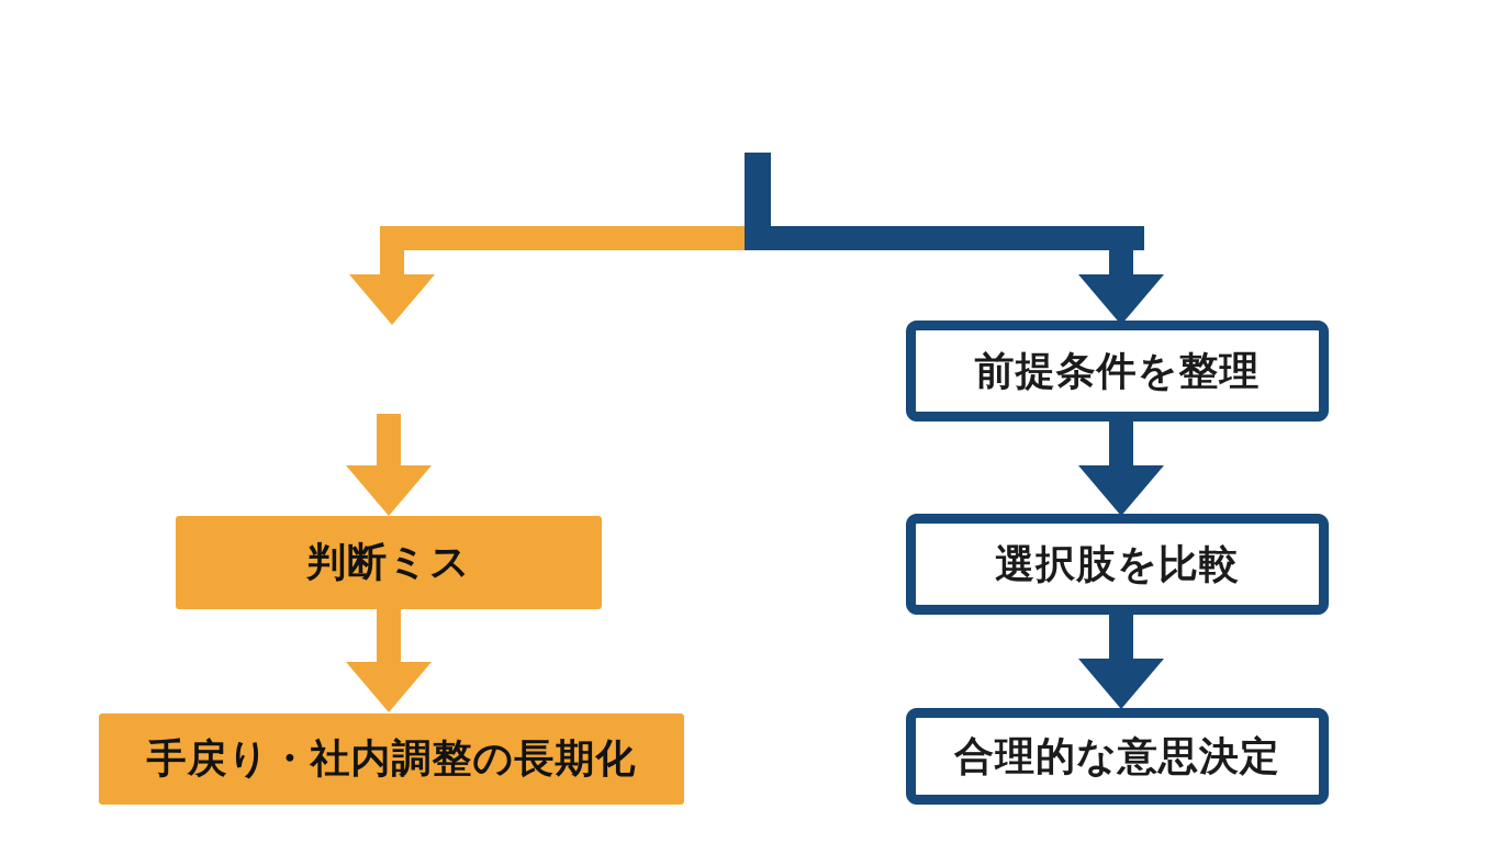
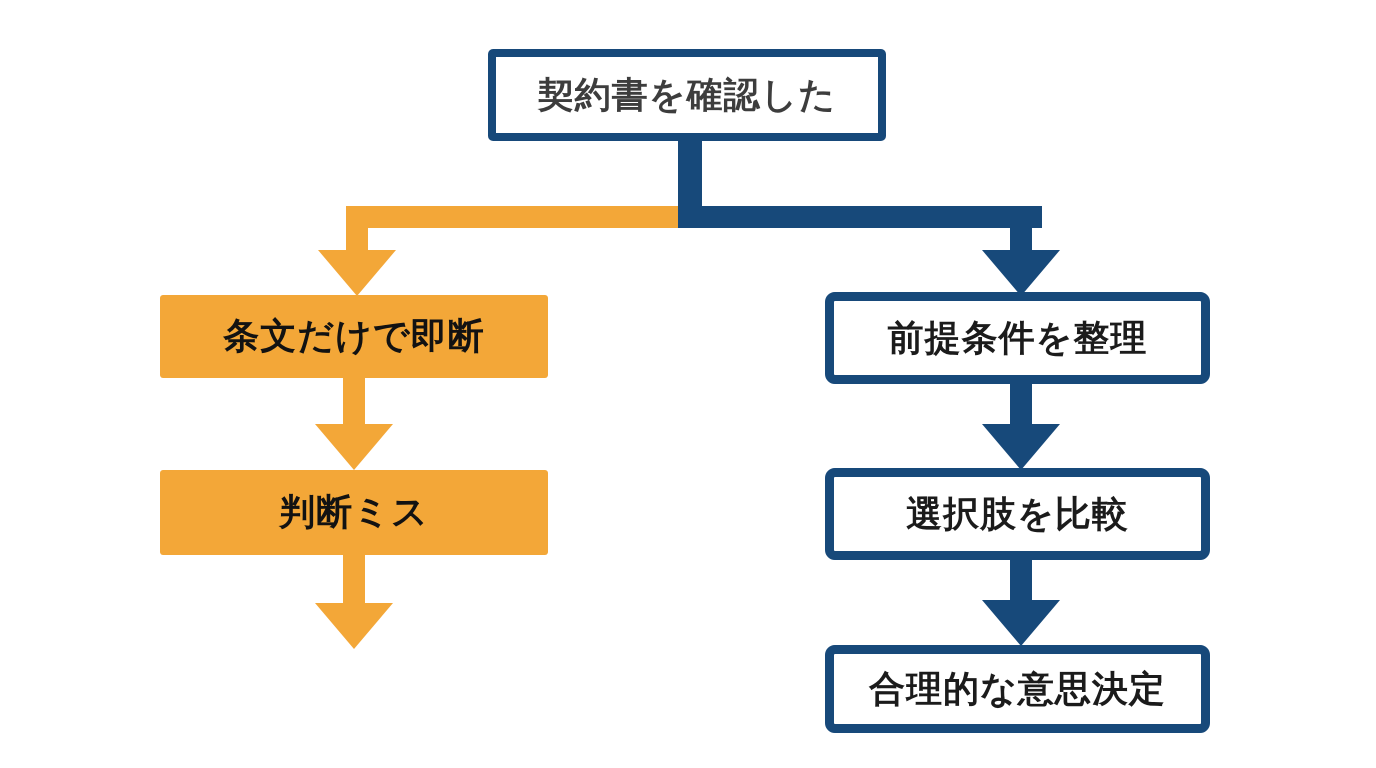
+ 契約書を確認した
+ 条文だけで即断
  判断ミス
- 手戻り・社内調整の長期化
  前提条件を整理
  選択肢を比較
  合理的な意思決定
